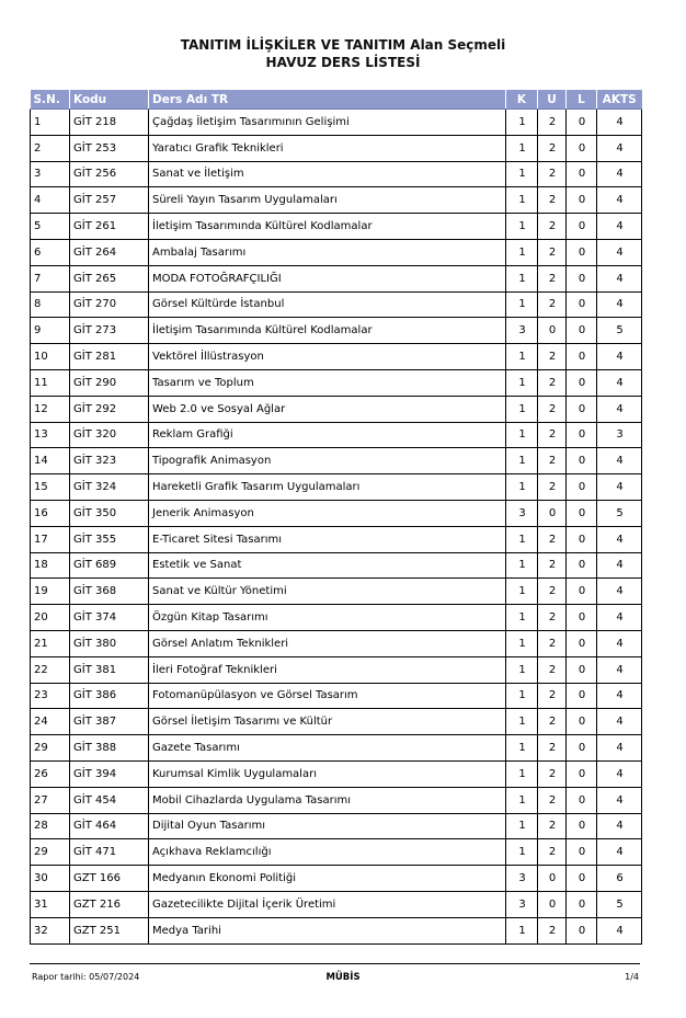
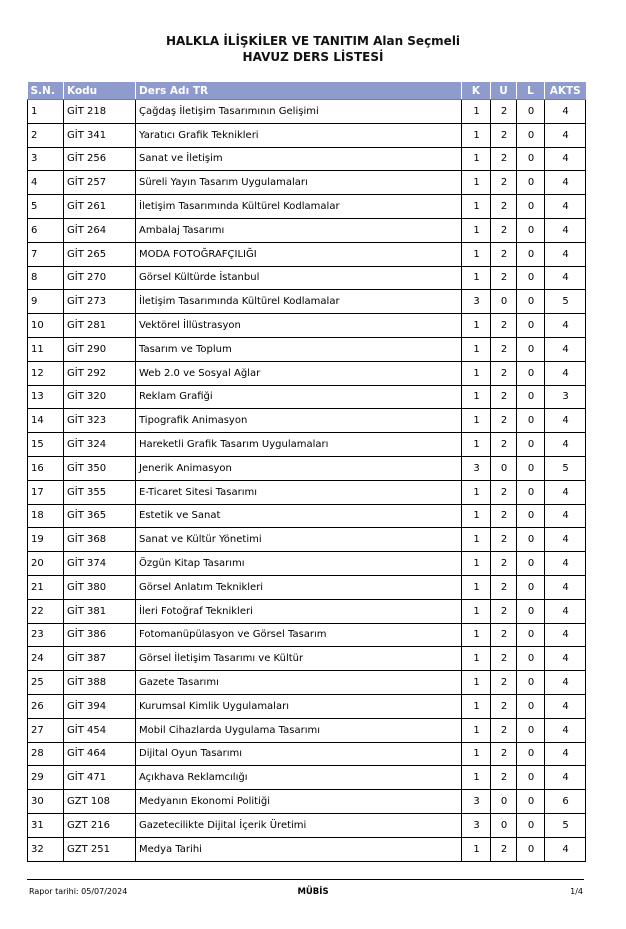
- TANITIM İLİŞKİLER VE TANITIM Alan Seçmeli
+ HALKLA İLİŞKİLER VE TANITIM Alan Seçmeli
  HAVUZ DERS LİSTESİ
  S.N.	Kodu	Ders Adı TR	K	U	L	AKTS
  1	GİT 218	Çağdaş İletişim Tasarımının Gelişimi	1	2	0	4
- 2	GİT 253	Yaratıcı Grafik Teknikleri	1	2	0	4
+ 2	GİT 341	Yaratıcı Grafik Teknikleri	1	2	0	4
  3	GİT 256	Sanat ve İletişim	1	2	0	4
  4	GİT 257	Süreli Yayın Tasarım Uygulamaları	1	2	0	4
  5	GİT 261	İletişim Tasarımında Kültürel Kodlamalar	1	2	0	4
  6	GİT 264	Ambalaj Tasarımı	1	2	0	4
  7	GİT 265	MODA FOTOĞRAFÇILIĞI	1	2	0	4
  8	GİT 270	Görsel Kültürde İstanbul	1	2	0	4
  9	GİT 273	İletişim Tasarımında Kültürel Kodlamalar	3	0	0	5
  10	GİT 281	Vektörel İllüstrasyon	1	2	0	4
  11	GİT 290	Tasarım ve Toplum	1	2	0	4
  12	GİT 292	Web 2.0 ve Sosyal Ağlar	1	2	0	4
  13	GİT 320	Reklam Grafiği	1	2	0	3
  14	GİT 323	Tipografik Animasyon	1	2	0	4
  15	GİT 324	Hareketli Grafik Tasarım Uygulamaları	1	2	0	4
  16	GİT 350	Jenerik Animasyon	3	0	0	5
  17	GİT 355	E-Ticaret Sitesi Tasarımı	1	2	0	4
- 18	GİT 689	Estetik ve Sanat	1	2	0	4
+ 18	GİT 365	Estetik ve Sanat	1	2	0	4
  19	GİT 368	Sanat ve Kültür Yönetimi	1	2	0	4
  20	GİT 374	Özgün Kitap Tasarımı	1	2	0	4
  21	GİT 380	Görsel Anlatım Teknikleri	1	2	0	4
  22	GİT 381	İleri Fotoğraf Teknikleri	1	2	0	4
  23	GİT 386	Fotomanüpülasyon ve Görsel Tasarım	1	2	0	4
  24	GİT 387	Görsel İletişim Tasarımı ve Kültür	1	2	0	4
- 29	GİT 388	Gazete Tasarımı	1	2	0	4
+ 25	GİT 388	Gazete Tasarımı	1	2	0	4
  26	GİT 394	Kurumsal Kimlik Uygulamaları	1	2	0	4
  27	GİT 454	Mobil Cihazlarda Uygulama Tasarımı	1	2	0	4
  28	GİT 464	Dijital Oyun Tasarımı	1	2	0	4
  29	GİT 471	Açıkhava Reklamcılığı	1	2	0	4
- 30	GZT 166	Medyanın Ekonomi Politiği	3	0	0	6
+ 30	GZT 108	Medyanın Ekonomi Politiği	3	0	0	6
  31	GZT 216	Gazetecilikte Dijital İçerik Üretimi	3	0	0	5
  32	GZT 251	Medya Tarihi	1	2	0	4
  Rapor tarihi: 05/07/2024
  MÜBİS
  1/4
